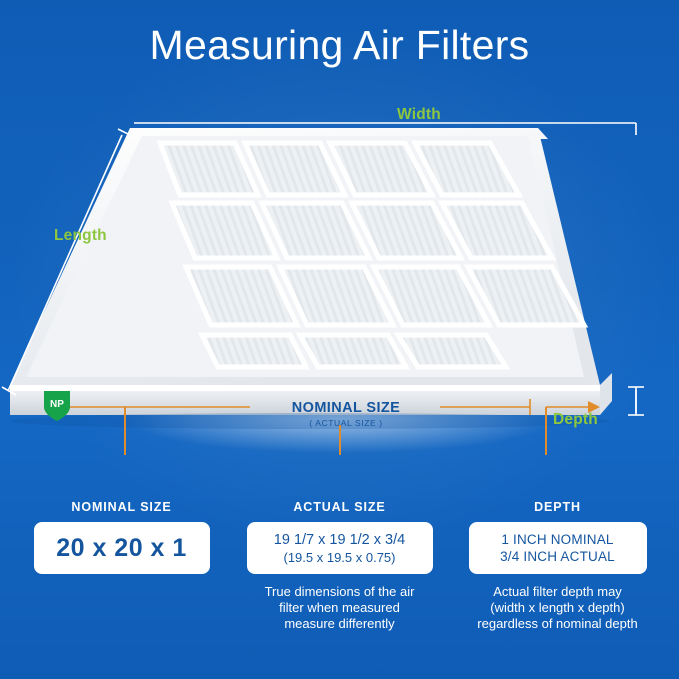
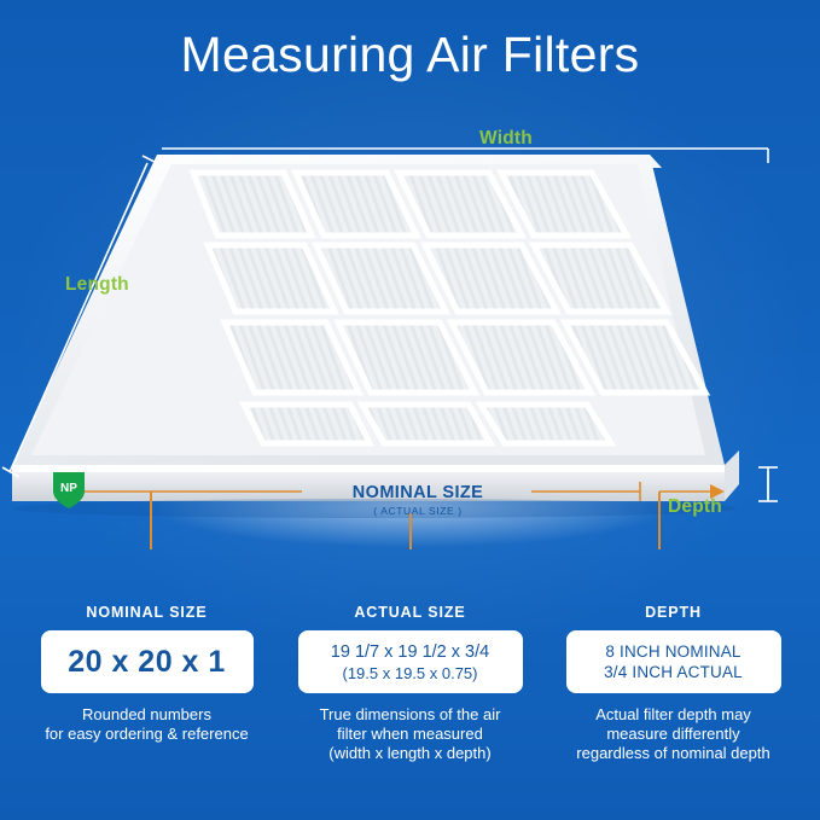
  Measuring Air Filters
  NP
  Width
  Length
  Depth
  NOMINAL SIZE
  ( ACTUAL SIZE )
  NOMINAL SIZE
  20 x 20 x 1
+ Rounded numbers
+ for easy ordering & reference
  ACTUAL SIZE
  19 1/7 x 19 1/2 x 3/4
  (19.5 x 19.5 x 0.75)
  True dimensions of the air
  filter when measured
- measure differently
+ (width x length x depth)
  DEPTH
- 1 INCH NOMINAL
+ 8 INCH NOMINAL
  3/4 INCH ACTUAL
  Actual filter depth may
- (width x length x depth)
+ measure differently
  regardless of nominal depth
